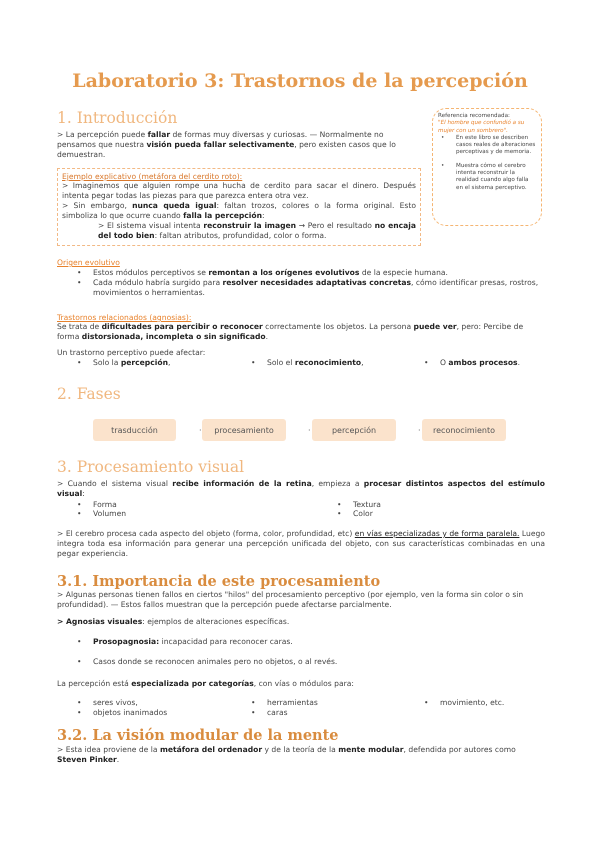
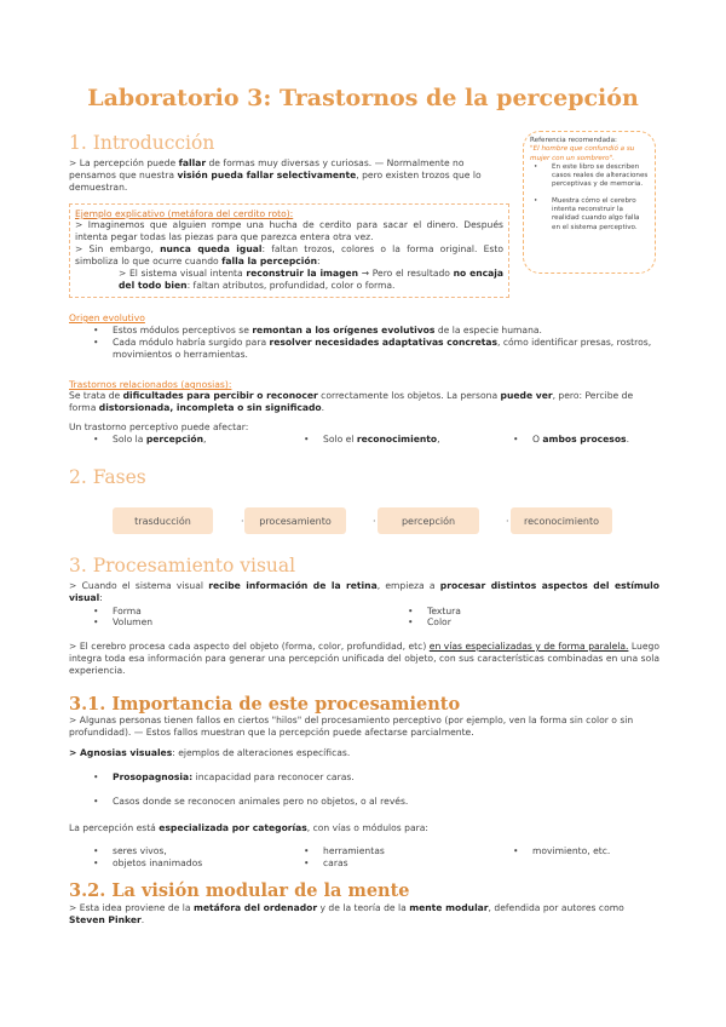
  Laboratorio 3: Trastornos de la percepción
  1. Introducción
- > La percepción puede fallar de formas muy diversas y curiosas. — Normalmente no pensamos que nuestra visión pueda fallar selectivamente, pero existen casos que lo demuestran.
+ > La percepción puede fallar de formas muy diversas y curiosas. — Normalmente no pensamos que nuestra visión pueda fallar selectivamente, pero existen trozos que lo demuestran.
  Ejemplo explicativo (metáfora del cerdito roto):
  > Imaginemos que alguien rompe una hucha de cerdito para sacar el dinero. Después intenta pegar todas las piezas para que parezca entera otra vez.
  > Sin embargo, nunca queda igual: faltan trozos, colores o la forma original. Esto simboliza lo que ocurre cuando falla la percepción:
  > El sistema visual intenta reconstruir la imagen → Pero el resultado no encaja del todo bien: faltan atributos, profundidad, color o forma.
  Origen evolutivo
  •
  Estos módulos perceptivos se remontan a los orígenes evolutivos de la especie humana.
  •
  Cada módulo habría surgido para resolver necesidades adaptativas concretas, cómo identificar presas, rostros, movimientos o herramientas.
  Trastornos relacionados (agnosias):
  Se trata de dificultades para percibir o reconocer correctamente los objetos. La persona puede ver, pero: Percibe de forma distorsionada, incompleta o sin significado.
  Un trastorno perceptivo puede afectar:
  •
  Solo la percepción,
  •
  Solo el reconocimiento,
  •
  O ambos procesos.
  2. Fases
  trasducción
  ·
  procesamiento
  ·
  percepción
  ·
  reconocimiento
  3. Procesamiento visual
  > Cuando el sistema visual recibe información de la retina, empieza a procesar distintos aspectos del estímulo visual:
  •
  Forma
  •
  Volumen
  •
  Textura
  •
  Color
- > El cerebro procesa cada aspecto del objeto (forma, color, profundidad, etc) en vías especializadas y de forma paralela. Luego integra toda esa información para generar una percepción unificada del objeto, con sus características combinadas en una pegar experiencia.
+ > El cerebro procesa cada aspecto del objeto (forma, color, profundidad, etc) en vías especializadas y de forma paralela. Luego integra toda esa información para generar una percepción unificada del objeto, con sus características combinadas en una sola experiencia.
  3.1. Importancia de este procesamiento
  > Algunas personas tienen fallos en ciertos "hilos" del procesamiento perceptivo (por ejemplo, ven la forma sin color o sin profundidad). — Estos fallos muestran que la percepción puede afectarse parcialmente.
  > Agnosias visuales: ejemplos de alteraciones específicas.
  •
  Prosopagnosia: incapacidad para reconocer caras.
  •
  Casos donde se reconocen animales pero no objetos, o al revés.
  La percepción está especializada por categorías, con vías o módulos para:
  •
  seres vivos,
  •
  objetos inanimados
  •
  herramientas
  •
  caras
  •
  movimiento, etc.
  3.2. La visión modular de la mente
  > Esta idea proviene de la metáfora del ordenador y de la teoría de la mente modular, defendida por autores como Steven Pinker.
